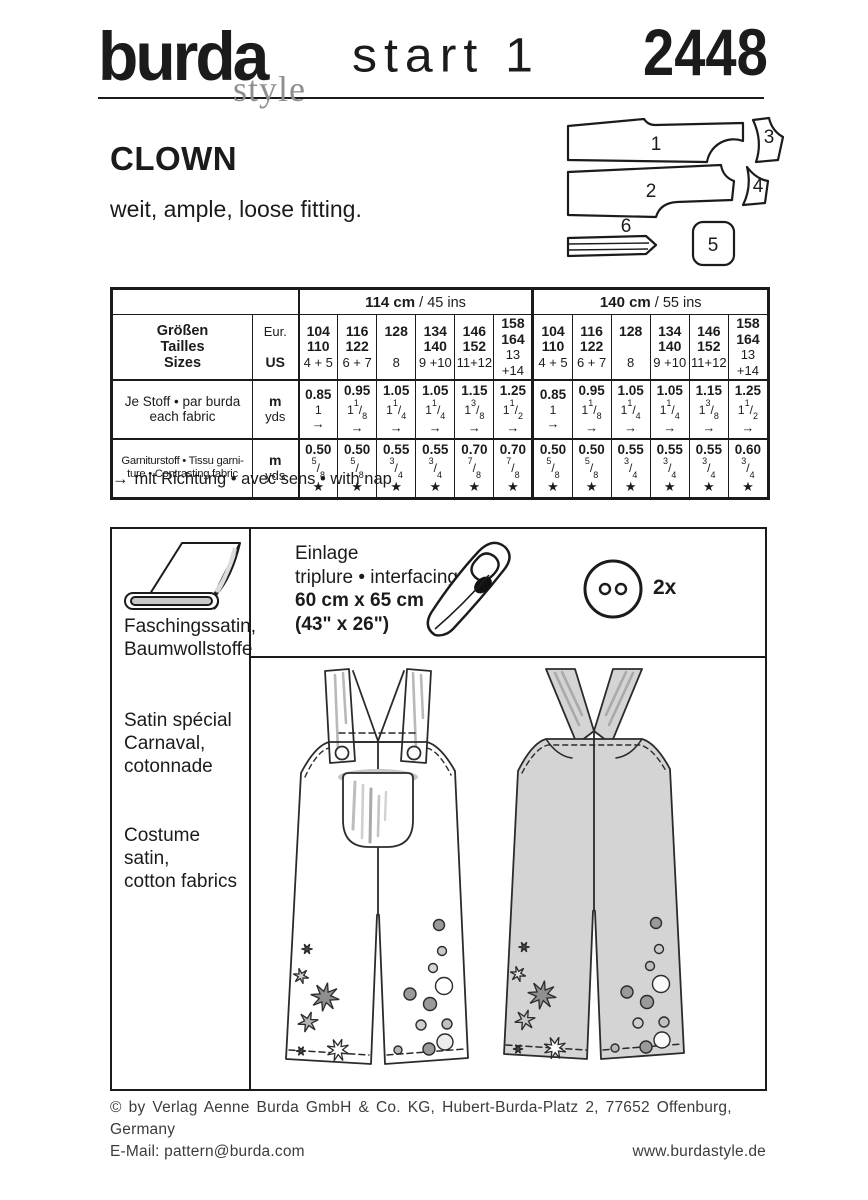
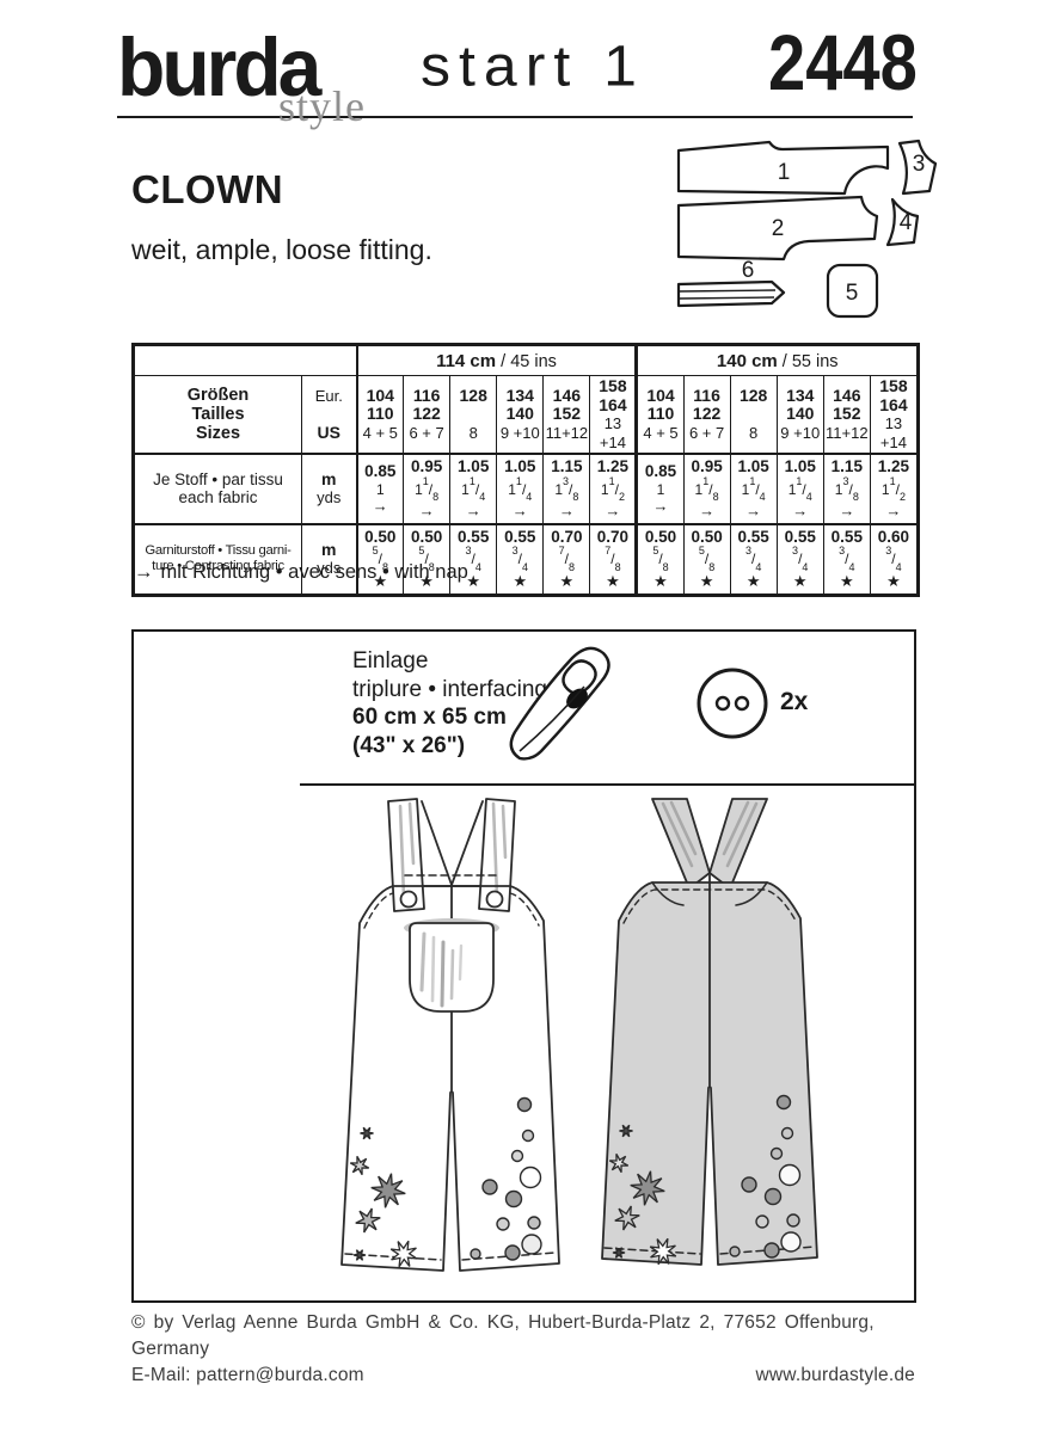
  burda
  style
  start 1
  2448
  CLOWN
  weit, ample, loose fitting.
  1
  2
  3
  4
  5
  6
  	114 cm / 45 ins	140 cm / 55 ins
  GrößenTaillesSizes	Eur. US	1041104 + 5	1161226 + 7	128 8	1341409 +10	14615211+12	15816413 +14	1041104 + 5	1161226 + 7	128 8	1341409 +10	14615211+12	15816413 +14
- Je Stoff • par burdaeach fabric	myds	0.851→	0.9511/8→	1.0511/4→	1.0511/4→	1.1513/8→	1.2511/2→	0.851→	0.9511/8→	1.0511/4→	1.0511/4→	1.1513/8→	1.2511/2→
+ Je Stoff • par tissueach fabric	myds	0.851→	0.9511/8→	1.0511/4→	1.0511/4→	1.1513/8→	1.2511/2→	0.851→	0.9511/8→	1.0511/4→	1.0511/4→	1.1513/8→	1.2511/2→
  Garniturstoff • Tissu garni-ture • Contrasting fabric	myds	0.505/8★	0.505/8★	0.553/4★	0.553/4★	0.707/8★	0.707/8★	0.505/8★	0.505/8★	0.553/4★	0.553/4★	0.553/4★	0.603/4★
  → mit Richtung • avec sens • with nap
- Faschingssatin,
- Baumwollstoffe
- Satin spécial
- Carnaval,
- cotonnade
- Costume satin,
- cotton fabrics
  Einlage
  triplure • interfacing
  60 cm x 65 cm
  (43" x 26")
  2x
  © by Verlag Aenne Burda GmbH & Co. KG, Hubert-Burda-Platz 2, 77652 Offenburg, Germany
  E-Mail: pattern@burda.com
  www.burdastyle.de
